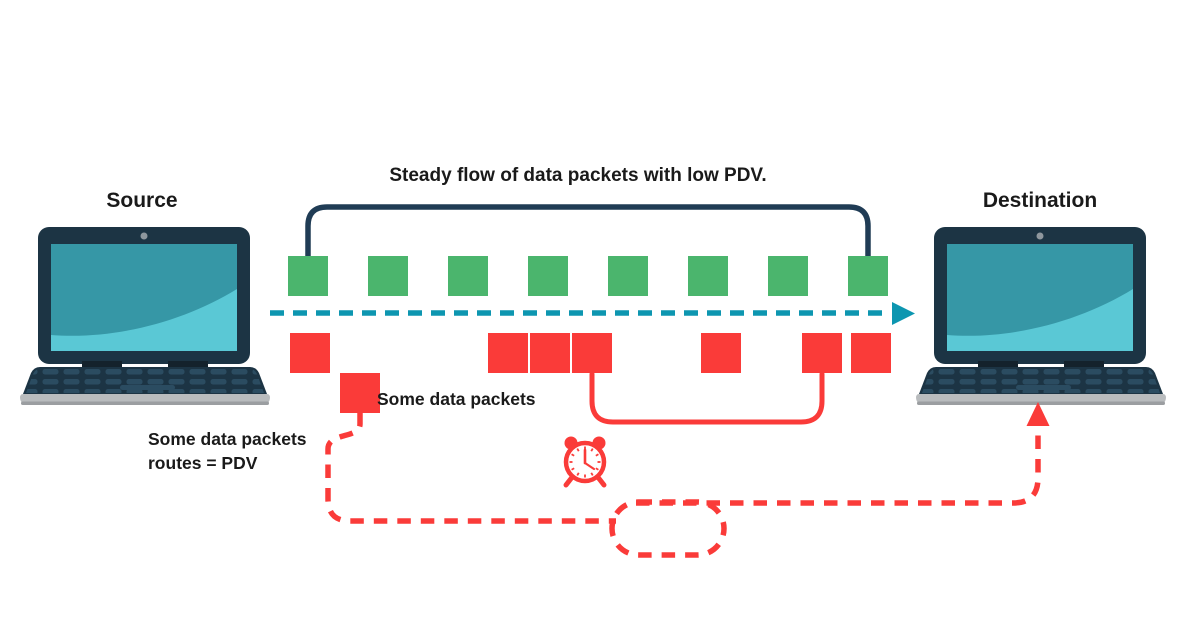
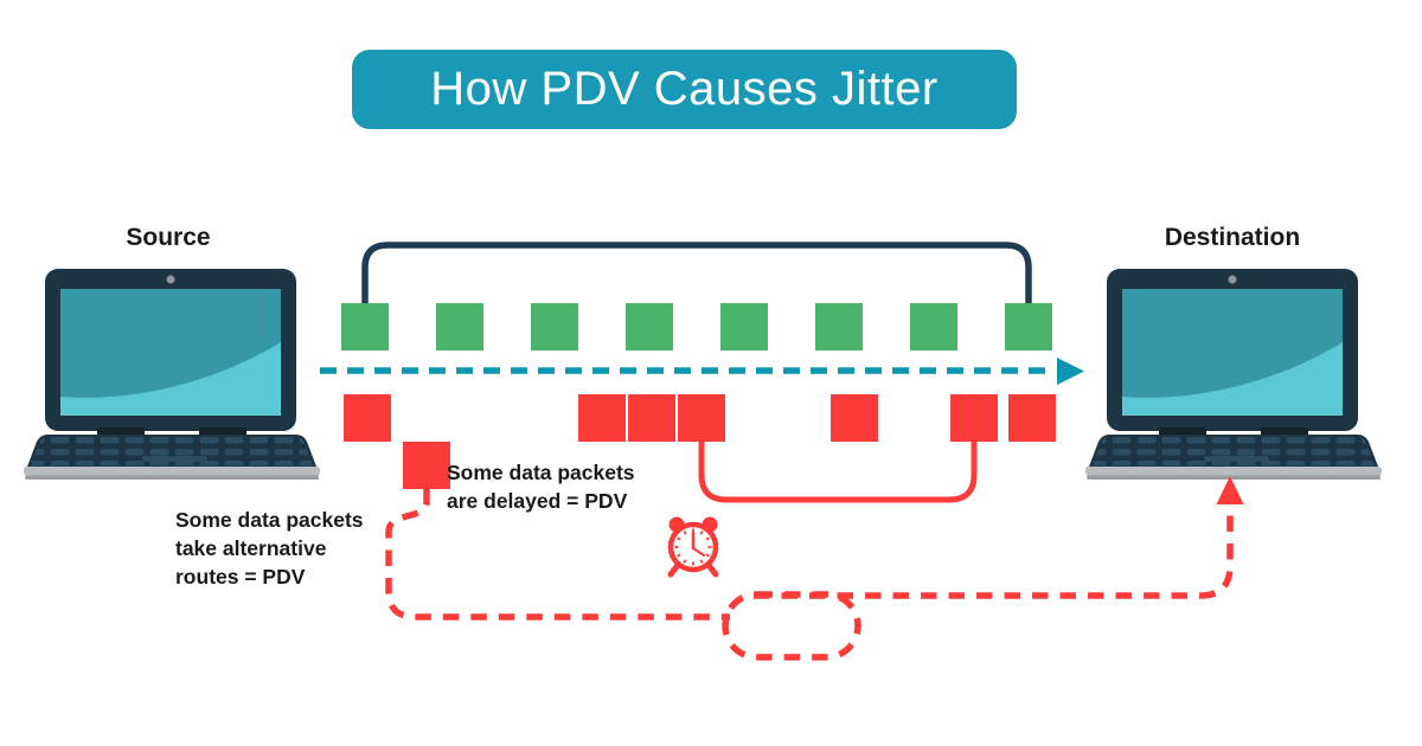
+ How PDV Causes Jitter
  Source
  Destination
- Steady flow of data packets with low PDV.
  Some data packets
+ are delayed = PDV
  Some data packets
+ take alternative
  routes = PDV
